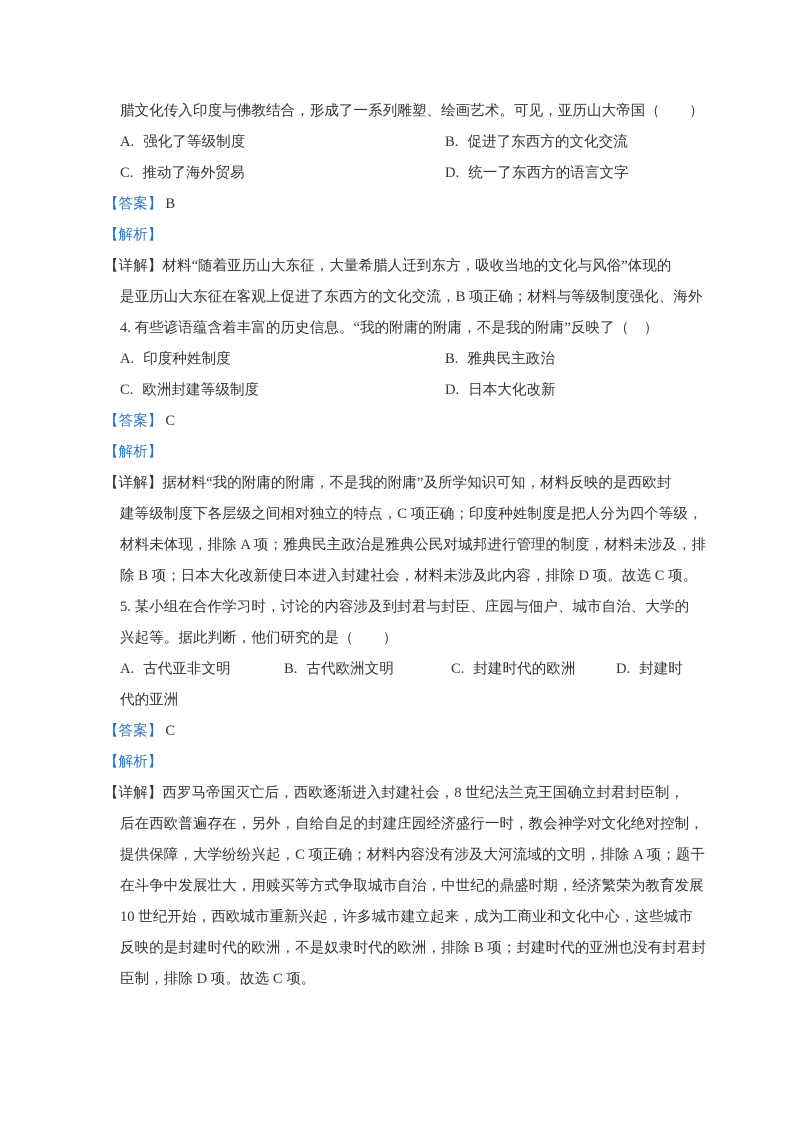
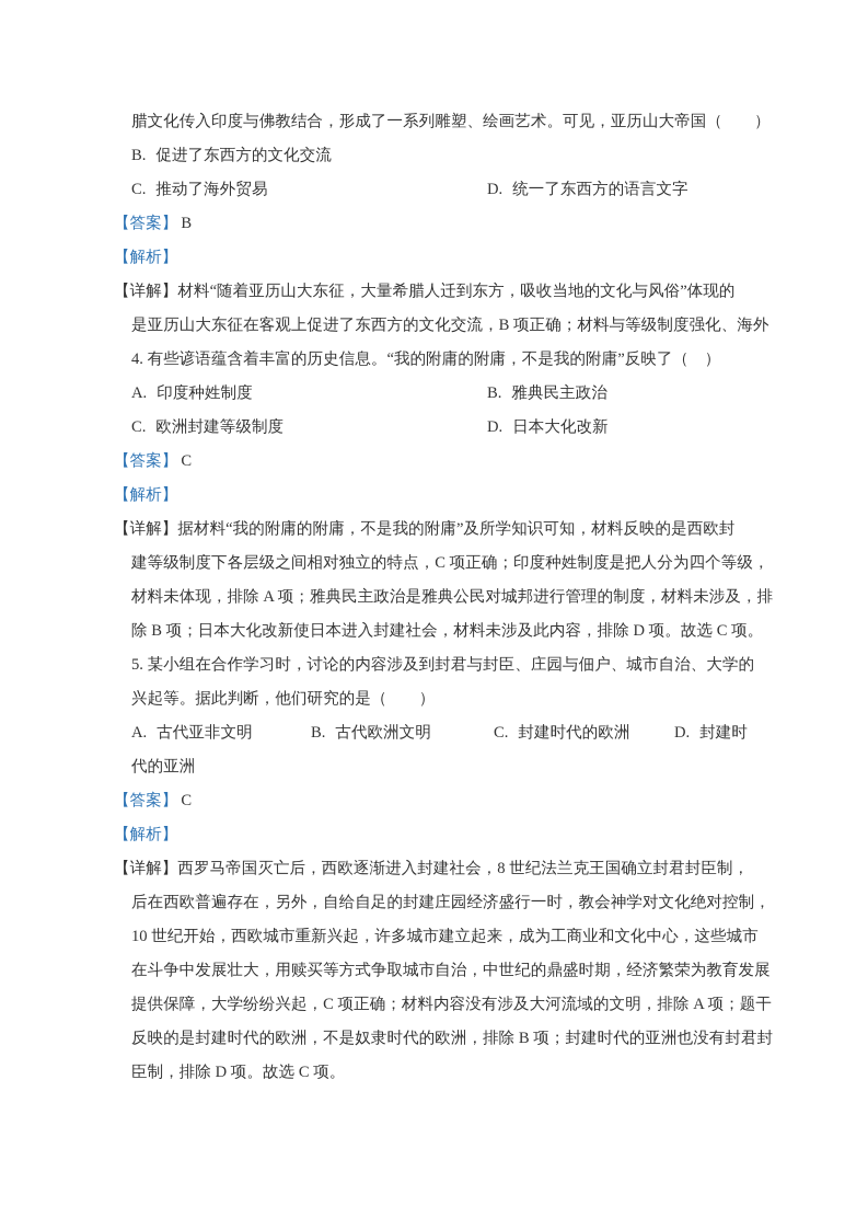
  腊文化传入印度与佛教结合，形成了一系列雕塑、绘画艺术。可见，亚历山大帝国（ ）
- A. 强化了等级制度
  B. 促进了东西方的文化交流
  C. 推动了海外贸易
  D. 统一了东西方的语言文字
  【答案】 B
  【解析】
  【详解】材料“随着亚历山大东征，大量希腊人迁到东方，吸收当地的文化与风俗”体现的
  是亚历山大东征在客观上促进了东西方的文化交流，B 项正确；材料与等级制度强化、海外
  4. 有些谚语蕴含着丰富的历史信息。“我的附庸的附庸，不是我的附庸”反映了（ ）
  A. 印度种姓制度
  B. 雅典民主政治
  C. 欧洲封建等级制度
  D. 日本大化改新
  【答案】 C
  【解析】
  【详解】据材料“我的附庸的附庸，不是我的附庸”及所学知识可知，材料反映的是西欧封
  建等级制度下各层级之间相对独立的特点，C 项正确；印度种姓制度是把人分为四个等级，
  材料未体现，排除 A 项；雅典民主政治是雅典公民对城邦进行管理的制度，材料未涉及，排
  除 B 项；日本大化改新使日本进入封建社会，材料未涉及此内容，排除 D 项。故选 C 项。
  5. 某小组在合作学习时，讨论的内容涉及到封君与封臣、庄园与佃户、城市自治、大学的
  兴起等。据此判断，他们研究的是（ ）
  A. 古代亚非文明
  B. 古代欧洲文明
  C. 封建时代的欧洲
  D. 封建时
  代的亚洲
  【答案】 C
  【解析】
  【详解】西罗马帝国灭亡后，西欧逐渐进入封建社会，8 世纪法兰克王国确立封君封臣制，
  后在西欧普遍存在，另外，自给自足的封建庄园经济盛行一时，教会神学对文化绝对控制，
- 提供保障，大学纷纷兴起，C 项正确；材料内容没有涉及大河流域的文明，排除 A 项；题干
+ 10 世纪开始，西欧城市重新兴起，许多城市建立起来，成为工商业和文化中心，这些城市
  在斗争中发展壮大，用赎买等方式争取城市自治，中世纪的鼎盛时期，经济繁荣为教育发展
- 10 世纪开始，西欧城市重新兴起，许多城市建立起来，成为工商业和文化中心，这些城市
+ 提供保障，大学纷纷兴起，C 项正确；材料内容没有涉及大河流域的文明，排除 A 项；题干
  反映的是封建时代的欧洲，不是奴隶时代的欧洲，排除 B 项；封建时代的亚洲也没有封君封
  臣制，排除 D 项。故选 C 项。
